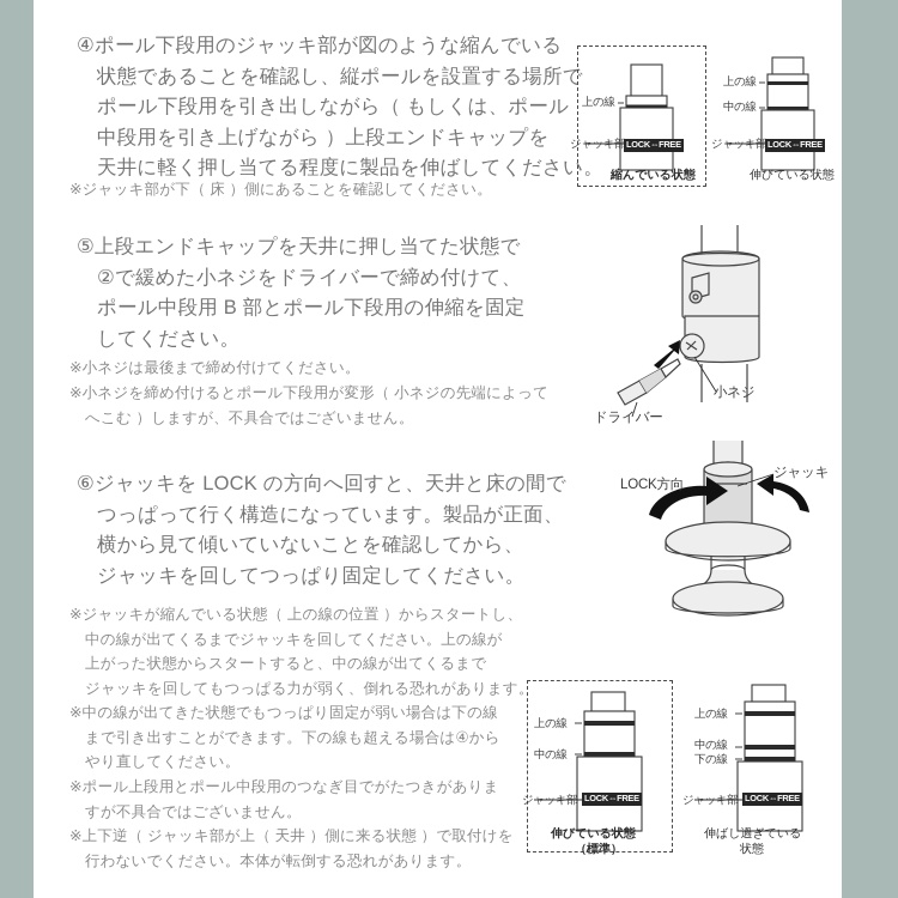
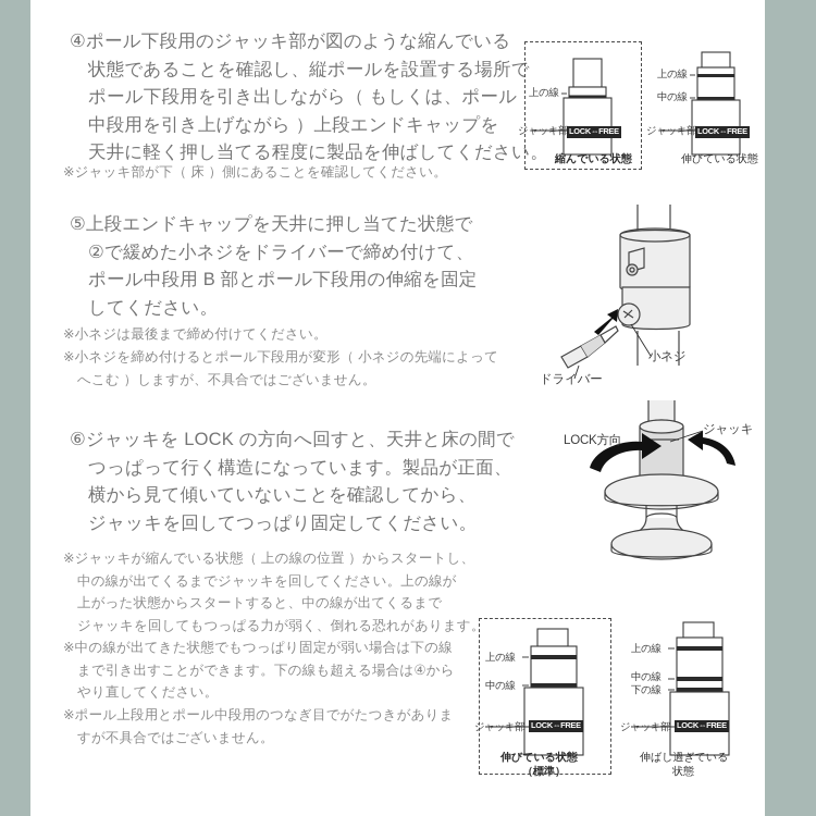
  ④ポール下段用のジャッキ部が図のような縮んでいる
  状態であることを確認し、縦ポールを設置する場所で
  ポール下段用を引き出しながら（ もしくは、ポール
  中段用を引き上げながら ）上段エンドキャップを
  天井に軽く押し当てる程度に製品を伸ばしてください。
  ※ジャッキ部が下（ 床 ）側にあることを確認してください。
  ⑤上段エンドキャップを天井に押し当てた状態で
  ②で緩めた小ネジをドライバーで締め付けて、
  ポール中段用 B 部とポール下段用の伸縮を固定
  してください。
  ※小ネジは最後まで締め付けてください。
  ※小ネジを締め付けるとポール下段用が変形（ 小ネジの先端によって
  へこむ ）しますが、不具合ではございません。
  ⑥ジャッキを LOCK の方向へ回すと、天井と床の間で
  つっぱって行く構造になっています。製品が正面、
  横から見て傾いていないことを確認してから、
  ジャッキを回してつっぱり固定してください。
  ※ジャッキが縮んでいる状態（ 上の線の位置 ）からスタートし、
  中の線が出てくるまでジャッキを回してください。上の線が
  上がった状態からスタートすると、中の線が出てくるまで
  ジャッキを回してもつっぱる力が弱く、倒れる恐れがあります。
  ※中の線が出てきた状態でもつっぱり固定が弱い場合は下の線
  まで引き出すことができます。下の線も超える場合は④から
  やり直してください。
  ※ポール上段用とポール中段用のつなぎ目でがたつきがありま
  すが不具合ではございません。
- ※上下逆（ ジャッキ部が上（ 天井 ）側に来る状態 ）で取付けを
- 行わないでください。本体が転倒する恐れがあります。
  上の線
  ジャッキ部
  LOCK⇔FREE
  縮んでいる状態
  上の線
  中の線
  ジャッキ部
  LOCK⇔FREE
  伸びている状態
  ドライバー
  小ネジ
  LOCK方向
  ジャッキ
  上の線
  中の線
  ジャッキ部
  LOCK⇔FREE
  伸びている状態
  （標準）
  上の線
  中の線
  下の線
  ジャッキ部
  LOCK⇔FREE
  伸ばし過ぎている
  状態
